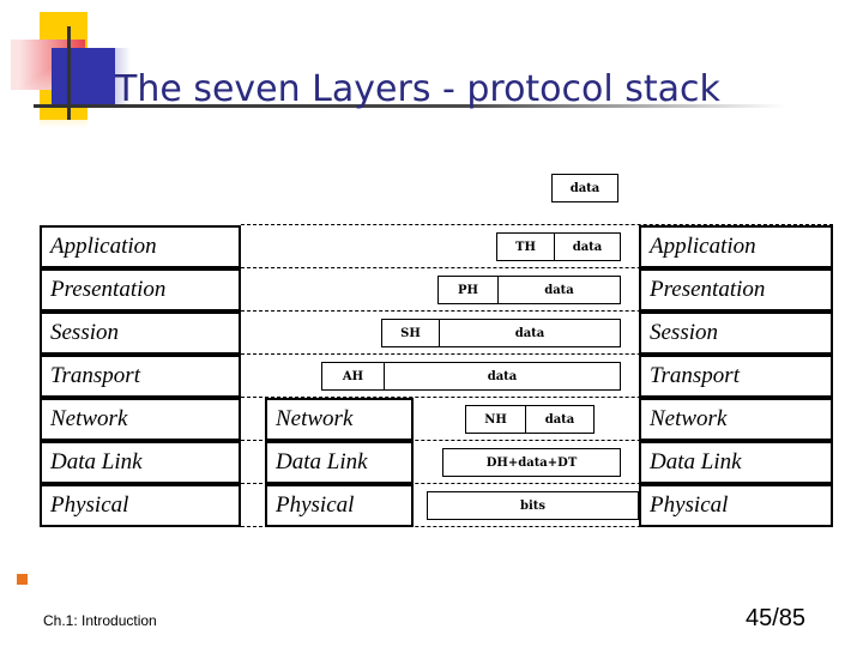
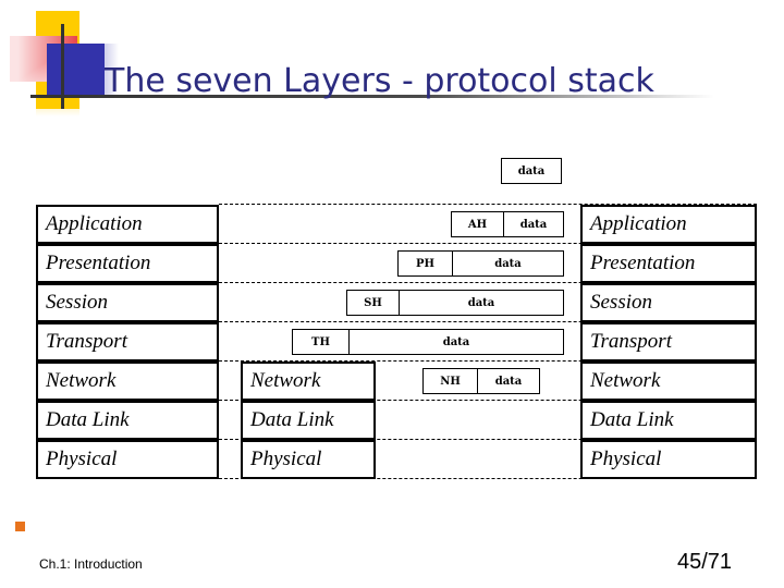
  The seven Layers - protocol stack
  data
  Application
  Presentation
  Session
  Transport
  Network
  Data Link
  Physical
  Network
  Data Link
  Physical
  Application
  Presentation
  Session
  Transport
  Network
  Data Link
  Physical
- TH
+ AH
  data
  PH
  data
  SH
  data
- AH
+ TH
  data
  NH
  data
- DH+data+DT
- bits
  Ch.1: Introduction
- 45/85
+ 45/71
